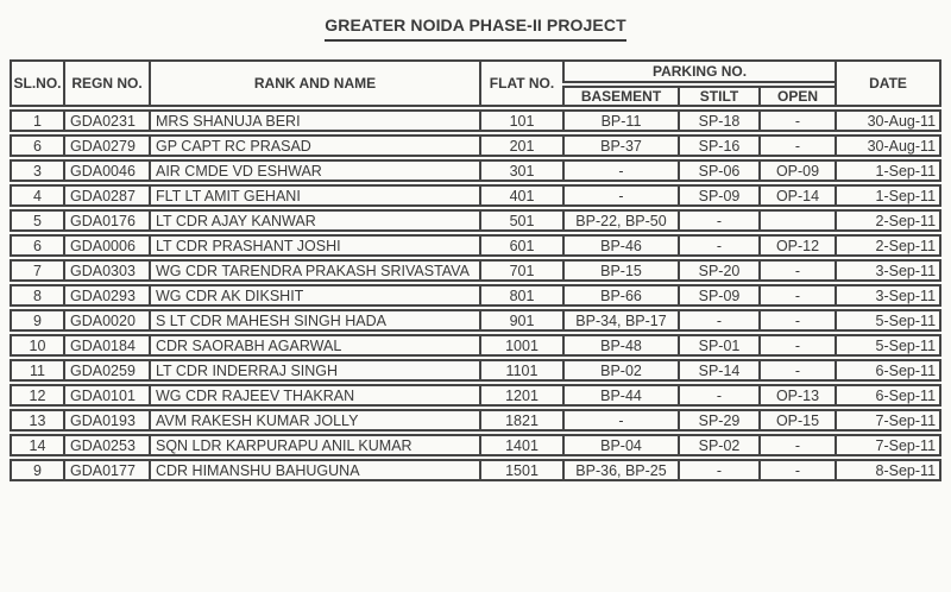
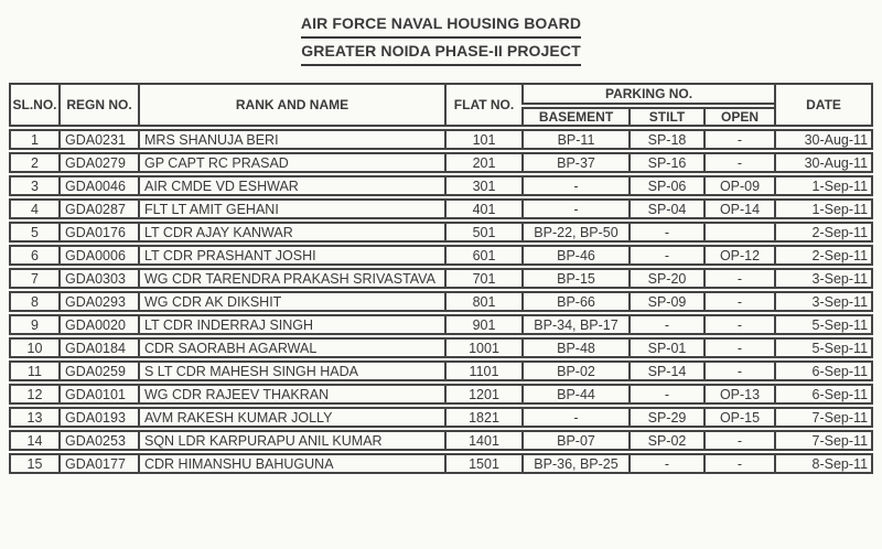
+ AIR FORCE NAVAL HOUSING BOARD
  GREATER NOIDA PHASE-II PROJECT
  SL.NO.	REGN NO.	RANK AND NAME	FLAT NO.	PARKING NO.	DATE
  BASEMENT	STILT	OPEN
  1	GDA0231	MRS SHANUJA BERI	101	BP-11	SP-18	-	30-Aug-11
- 6	GDA0279	GP CAPT RC PRASAD	201	BP-37	SP-16	-	30-Aug-11
+ 2	GDA0279	GP CAPT RC PRASAD	201	BP-37	SP-16	-	30-Aug-11
  3	GDA0046	AIR CMDE VD ESHWAR	301	-	SP-06	OP-09	1-Sep-11
- 4	GDA0287	FLT LT AMIT GEHANI	401	-	SP-09	OP-14	1-Sep-11
+ 4	GDA0287	FLT LT AMIT GEHANI	401	-	SP-04	OP-14	1-Sep-11
  5	GDA0176	LT CDR AJAY KANWAR	501	BP-22, BP-50	-		2-Sep-11
  6	GDA0006	LT CDR PRASHANT JOSHI	601	BP-46	-	OP-12	2-Sep-11
  7	GDA0303	WG CDR TARENDRA PRAKASH SRIVASTAVA	701	BP-15	SP-20	-	3-Sep-11
  8	GDA0293	WG CDR AK DIKSHIT	801	BP-66	SP-09	-	3-Sep-11
- 9	GDA0020	S LT CDR MAHESH SINGH HADA	901	BP-34, BP-17	-	-	5-Sep-11
+ 9	GDA0020	LT CDR INDERRAJ SINGH	901	BP-34, BP-17	-	-	5-Sep-11
  10	GDA0184	CDR SAORABH AGARWAL	1001	BP-48	SP-01	-	5-Sep-11
- 11	GDA0259	LT CDR INDERRAJ SINGH	1101	BP-02	SP-14	-	6-Sep-11
+ 11	GDA0259	S LT CDR MAHESH SINGH HADA	1101	BP-02	SP-14	-	6-Sep-11
  12	GDA0101	WG CDR RAJEEV THAKRAN	1201	BP-44	-	OP-13	6-Sep-11
  13	GDA0193	AVM RAKESH KUMAR JOLLY	1821	-	SP-29	OP-15	7-Sep-11
- 14	GDA0253	SQN LDR KARPURAPU ANIL KUMAR	1401	BP-04	SP-02	-	7-Sep-11
+ 14	GDA0253	SQN LDR KARPURAPU ANIL KUMAR	1401	BP-07	SP-02	-	7-Sep-11
- 9	GDA0177	CDR HIMANSHU BAHUGUNA	1501	BP-36, BP-25	-	-	8-Sep-11
+ 15	GDA0177	CDR HIMANSHU BAHUGUNA	1501	BP-36, BP-25	-	-	8-Sep-11
